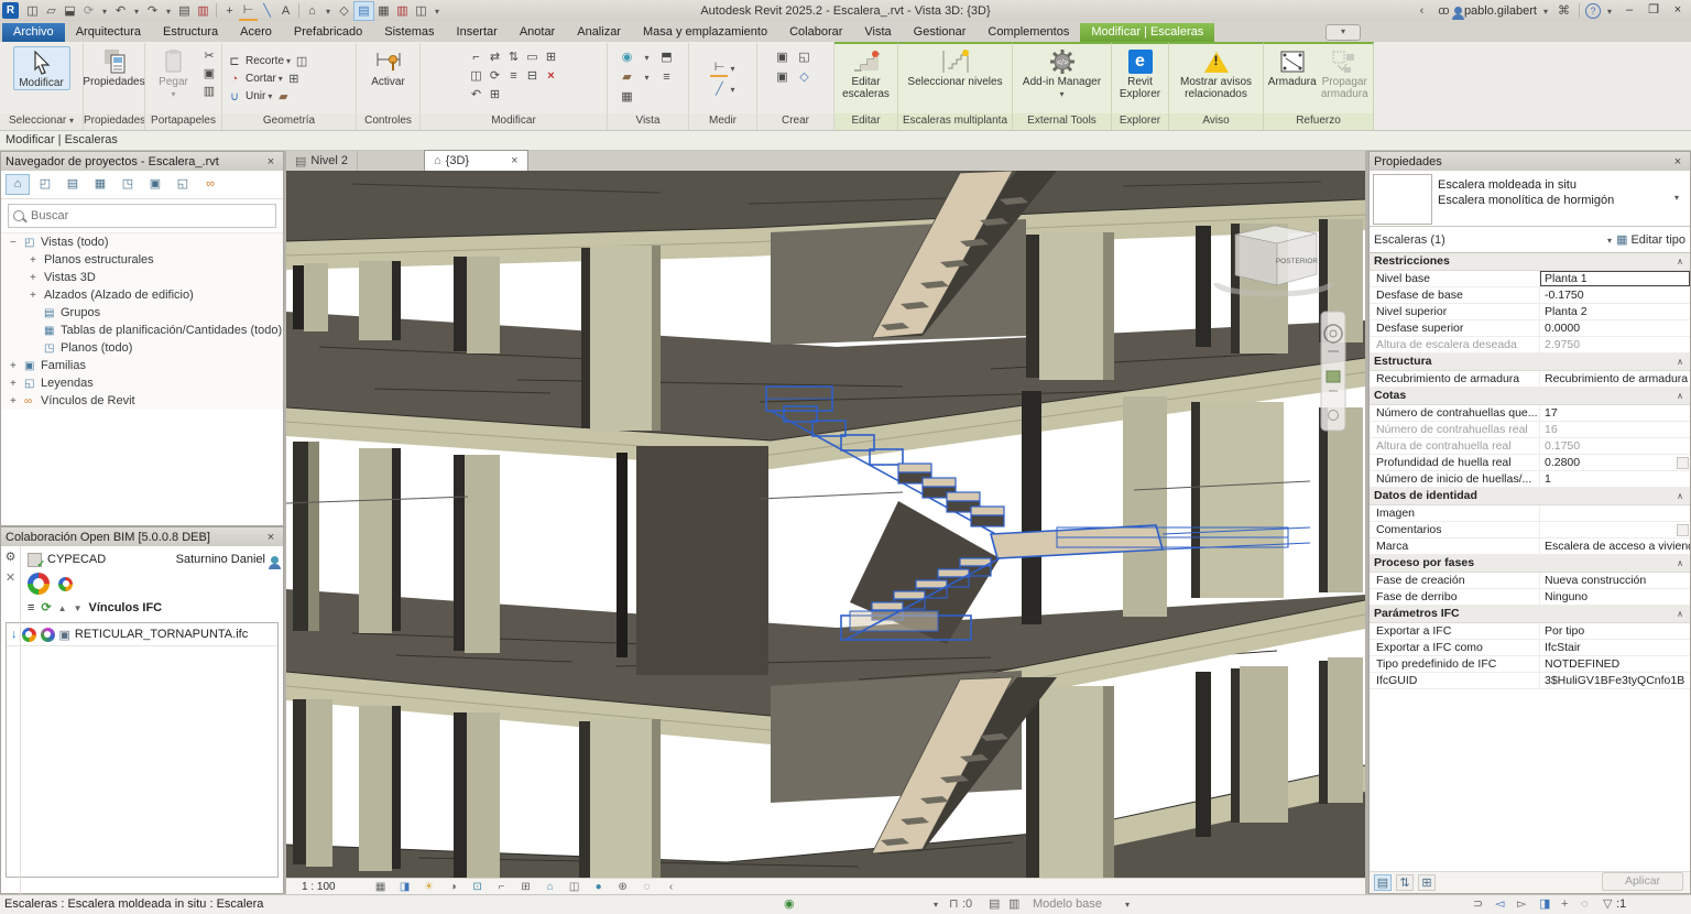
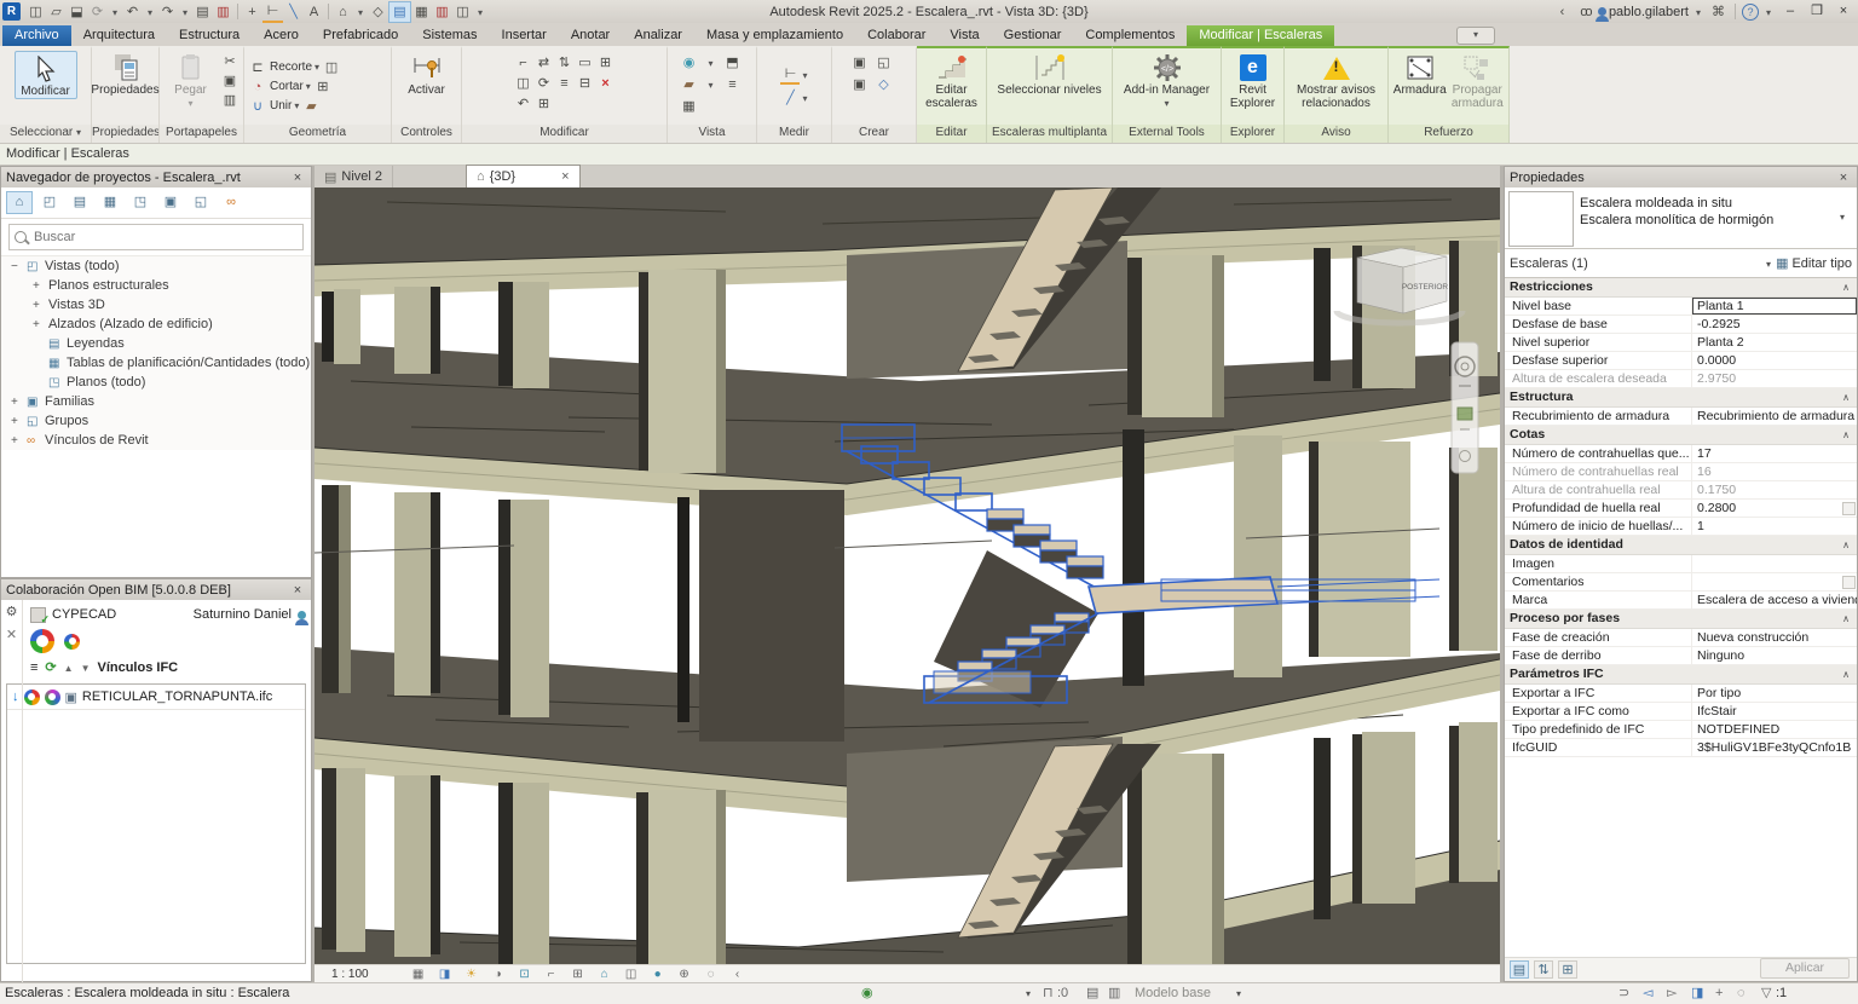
  R
  Autodesk Revit 2025.2 - Escalera_.rvt - Vista 3D: {3D}
  oo
  pablo.gilabert
  ⌘
  ?
  –
  ❒
  ×
  Archivo
  Arquitectura
  Estructura
  Acero
  Prefabricado
  Sistemas
  Insertar
  Anotar
  Analizar
  Masa y emplazamiento
  Colaborar
  Vista
  Gestionar
  Complementos
  Modificar | Escaleras
  Modificar
  Seleccionar
  Propiedades
  Propiedades
  Pegar
  Portapapeles
  Recorte
  Cortar
  Unir
  Geometría
  Activar
  Controles
  Modificar
  Vista
  Medir
  Crear
  Editar escaleras
  Editar
  Seleccionar niveles
  Escaleras multiplanta
  Add-in Manager
  External Tools
  Revit Explorer
  Explorer
  Mostrar avisos relacionados
  Aviso
  Armadura
  Propagar armadura
  Refuerzo
  Modificar | Escaleras
  Navegador de proyectos - Escalera_.rvt
  ×
  ◰
  ▤
  ▦
  ◳
  ▣
  ◱
  Buscar
  −
  ◰
  Vistas (todo)
  +
  Planos estructurales
  +
  Vistas 3D
  +
  Alzados (Alzado de edificio)
  ▤
- Grupos
+ Leyendas
  ▦
  Tablas de planificación/Cantidades (todo)
  ◳
  Planos (todo)
  +
  ▣
  Familias
  +
  ◱
- Leyendas
+ Grupos
  +
  ∞
  Vínculos de Revit
  Colaboración Open BIM [5.0.0.8 DEB]
  ×
  CYPECAD
  Saturnino Daniel
  Vínculos IFC
  RETICULAR_TORNAPUNTA.ifc
  ▤
  Nivel 2
  ⌂
  {3D}
  ×
  1 : 100
  ▦
  ◨
  ☀
  ◑
  ⊡
  ⌐
  ⊞
  ⌂
  ◫
  ●
  ⊕
  ◌
  Propiedades
  ×
  Escalera moldeada in situ
  Escalera monolítica de hormigón
  Escaleras (1)
  Editar tipo
  Restricciones
  ∧
  Nivel base
  Planta 1
  Desfase de base
- -0.1750
+ -0.2925
  Nivel superior
  Planta 2
  Desfase superior
  0.0000
  Altura de escalera deseada
  2.9750
  Estructura
  ∧
  Recubrimiento de armadura
  Recubrimiento de armadura
  Cotas
  ∧
  Número de contrahuellas que...
  17
  Número de contrahuellas real
  16
  Altura de contrahuella real
  0.1750
  Profundidad de huella real
  0.2800
  Número de inicio de huellas/...
  1
  Datos de identidad
  ∧
  Imagen
  Comentarios
  Marca
  Escalera de acceso a vivien
  Proceso por fases
  ∧
  Fase de creación
  Nueva construcción
  Fase de derribo
  Ninguno
  Parámetros IFC
  ∧
  Exportar a IFC
  Por tipo
  Exportar a IFC como
  IfcStair
  Tipo predefinido de IFC
  NOTDEFINED
  IfcGUID
  3$HuliGV1BFe3tyQCnfo1B
  ▤
  ⇅
  ⊞
  Aplicar
  Escaleras : Escalera moldeada in situ : Escalera
  ◉
  ⊓
  :0
  ▤
  ▥
  Modelo base
  ⊃
  ◅
  ▻
  ◨
  +
  ◌
  ▽
  :1
